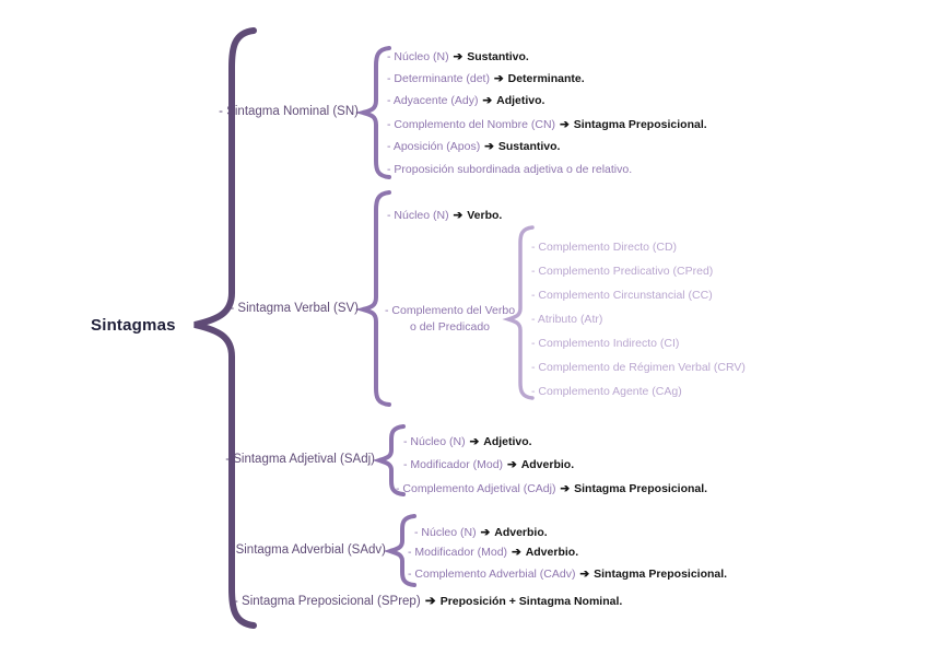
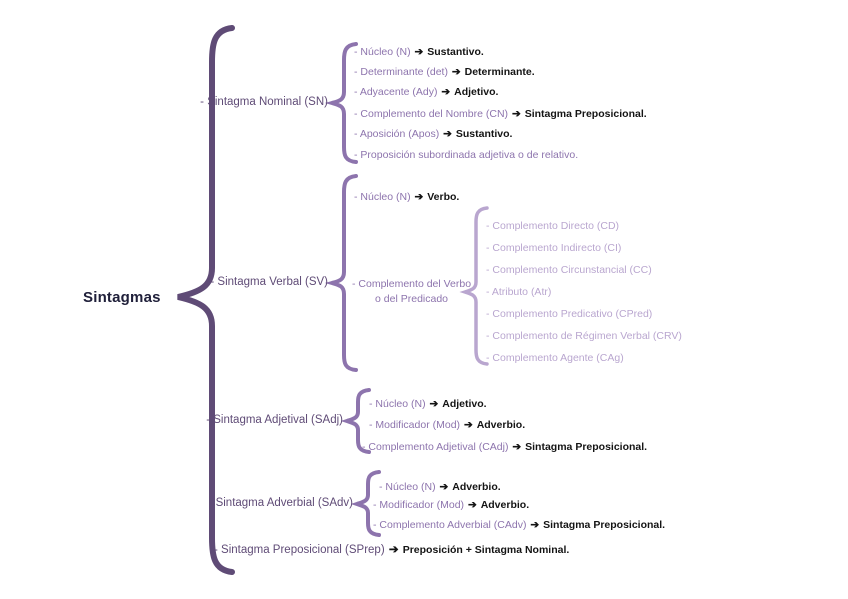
  Sintagmas
  - Sintagma Nominal (SN)
  - Núcleo (N) ➔ Sustantivo.
  - Determinante (det) ➔ Determinante.
  - Adyacente (Ady) ➔ Adjetivo.
  - Complemento del Nombre (CN) ➔ Sintagma Preposicional.
  - Aposición (Apos) ➔ Sustantivo.
  - Proposición subordinada adjetiva o de relativo.
  - Sintagma Verbal (SV)
  - Núcleo (N) ➔ Verbo.
  - Complemento del Verbo
  o del Predicado
  - Complemento Directo (CD)
- - Complemento Predicativo (CPred)
+ - Complemento Indirecto (CI)
  - Complemento Circunstancial (CC)
  - Atributo (Atr)
- - Complemento Indirecto (CI)
+ - Complemento Predicativo (CPred)
  - Complemento de Régimen Verbal (CRV)
  - Complemento Agente (CAg)
  - Sintagma Adjetival (SAdj)
  - Núcleo (N) ➔ Adjetivo.
  - Modificador (Mod) ➔ Adverbio.
  - Complemento Adjetival (CAdj) ➔ Sintagma Preposicional.
  - Sintagma Adverbial (SAdv)
  - Núcleo (N) ➔ Adverbio.
  - Modificador (Mod) ➔ Adverbio.
  - Complemento Adverbial (CAdv) ➔ Sintagma Preposicional.
  - Sintagma Preposicional (SPrep) ➔ Preposición + Sintagma Nominal.
